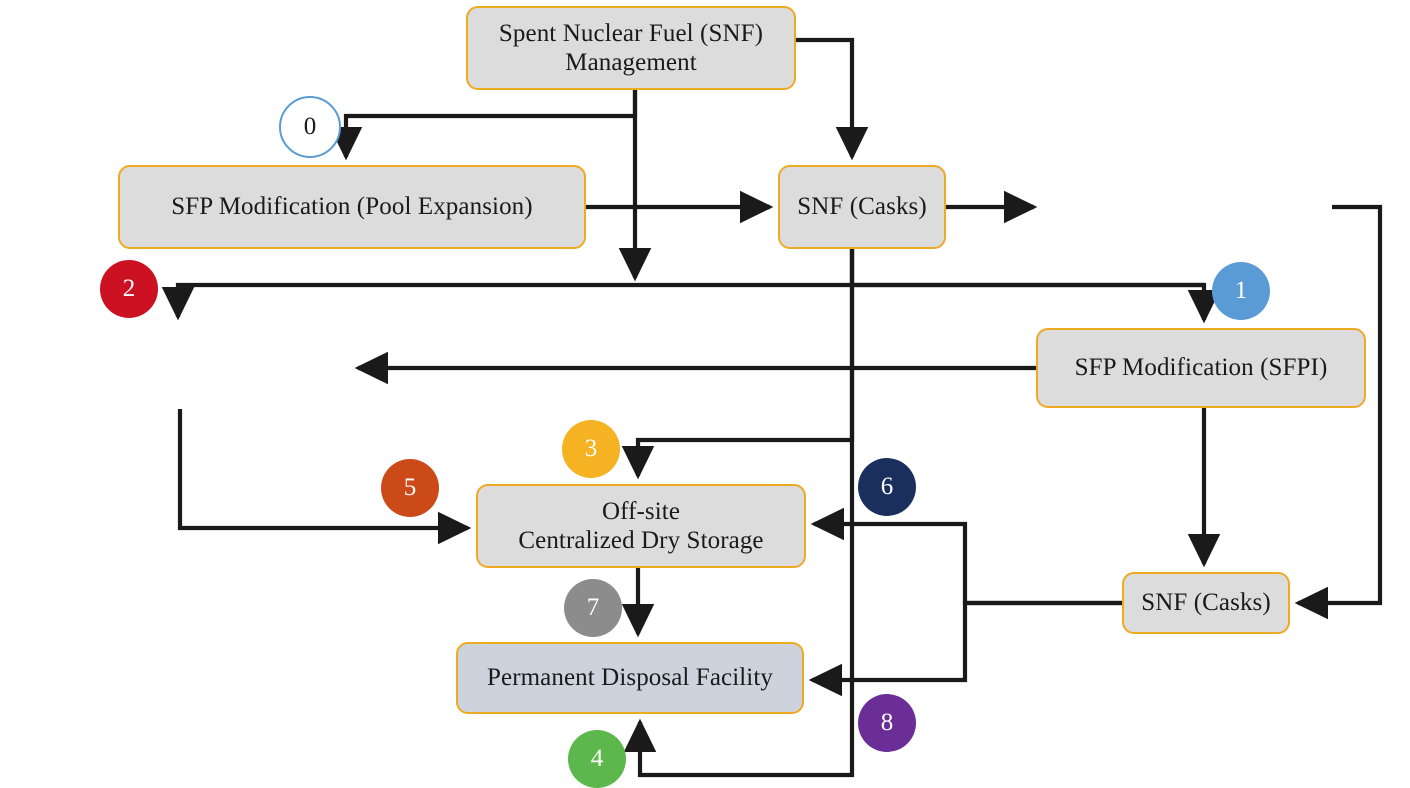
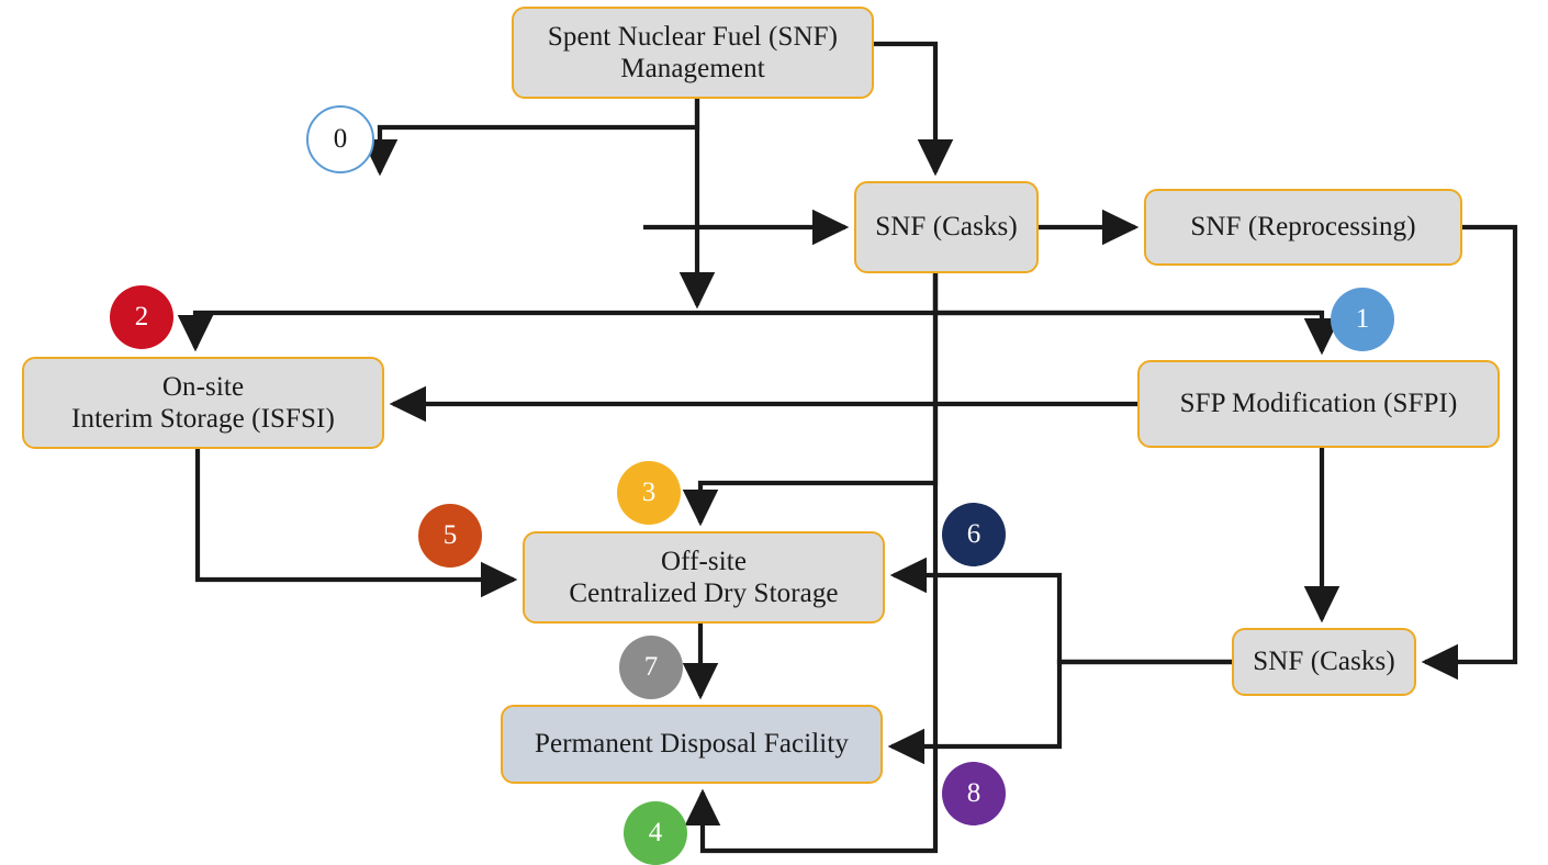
  Spent Nuclear Fuel (SNF)
  Management
- SFP Modification (Pool Expansion)
  SNF (Casks)
+ SNF (Reprocessing)
+ On-site
+ Interim Storage (ISFSI)
  SFP Modification (SFPI)
  Off-site
  Centralized Dry Storage
  SNF (Casks)
  Permanent Disposal Facility
  0
  2
  1
  3
  5
  6
  7
  8
  4
